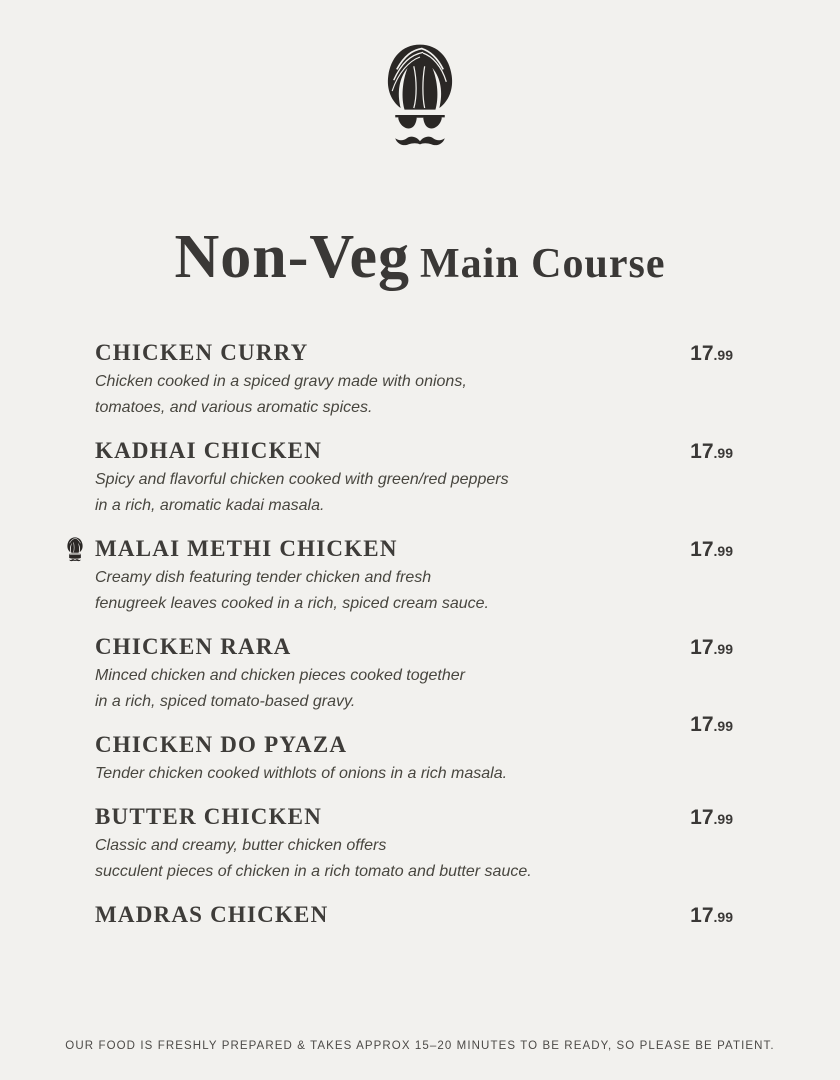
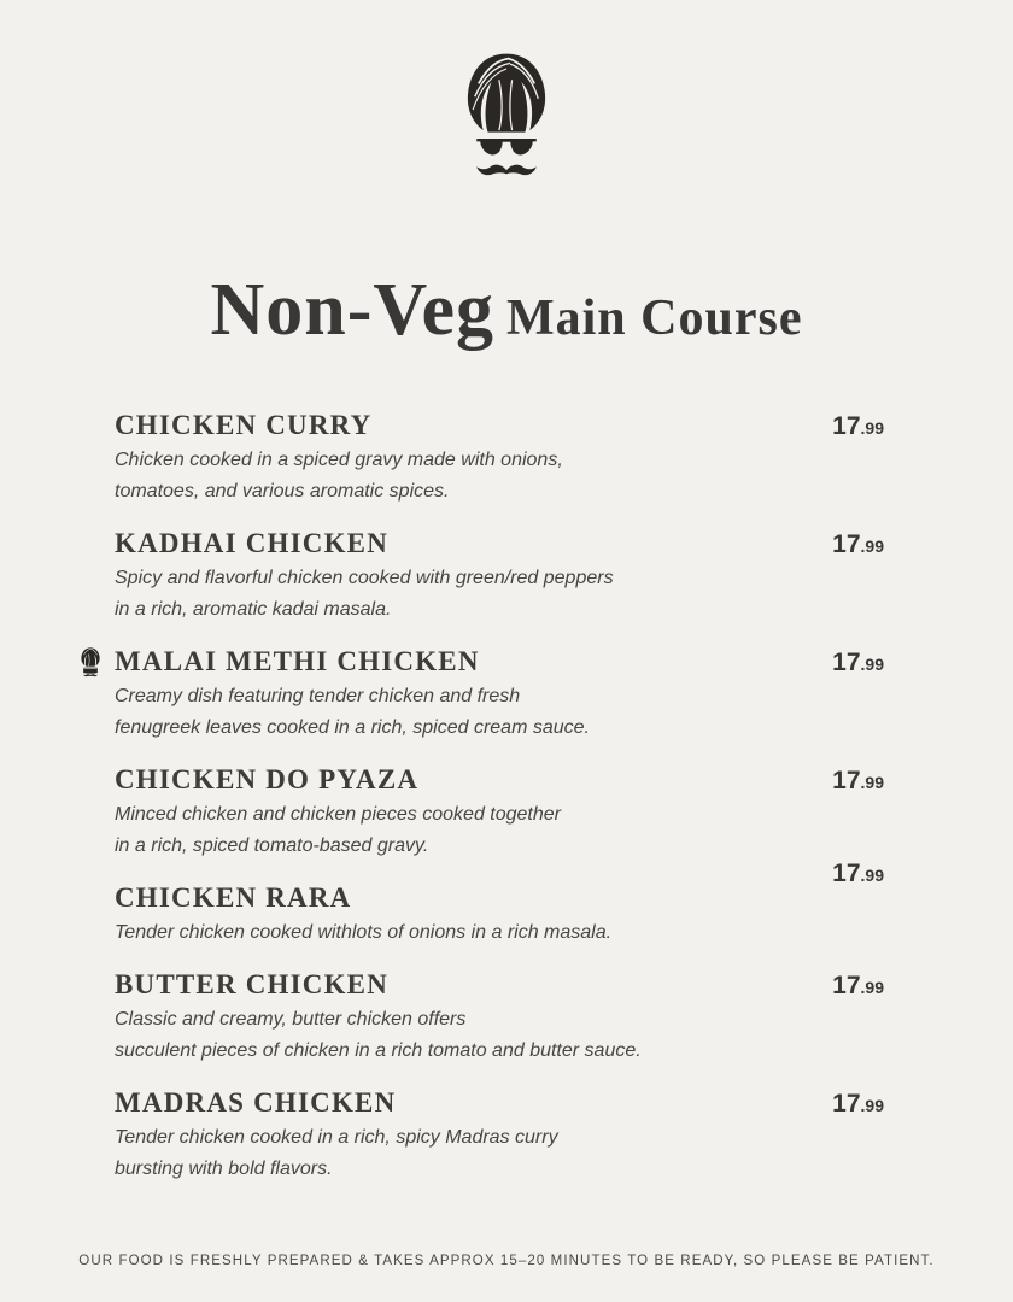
  Non-Veg Main Course
  CHICKEN CURRY
  17.99
  Chicken cooked in a spiced gravy made with onions,
  tomatoes, and various aromatic spices.
  KADHAI CHICKEN
  17.99
  Spicy and flavorful chicken cooked with green/red peppers
  in a rich, aromatic kadai masala.
  MALAI METHI CHICKEN
  17.99
  Creamy dish featuring tender chicken and fresh
  fenugreek leaves cooked in a rich, spiced cream sauce.
- CHICKEN RARA
+ CHICKEN DO PYAZA
  17.99
  Minced chicken and chicken pieces cooked together
  in a rich, spiced tomato-based gravy.
- CHICKEN DO PYAZA
+ CHICKEN RARA
  17.99
  Tender chicken cooked withlots of onions in a rich masala.
  BUTTER CHICKEN
  17.99
  Classic and creamy, butter chicken offers
  succulent pieces of chicken in a rich tomato and butter sauce.
  MADRAS CHICKEN
  17.99
+ Tender chicken cooked in a rich, spicy Madras curry
+ bursting with bold flavors.
  OUR FOOD IS FRESHLY PREPARED & TAKES APPROX 15–20 MINUTES TO BE READY, SO PLEASE BE PATIENT.
